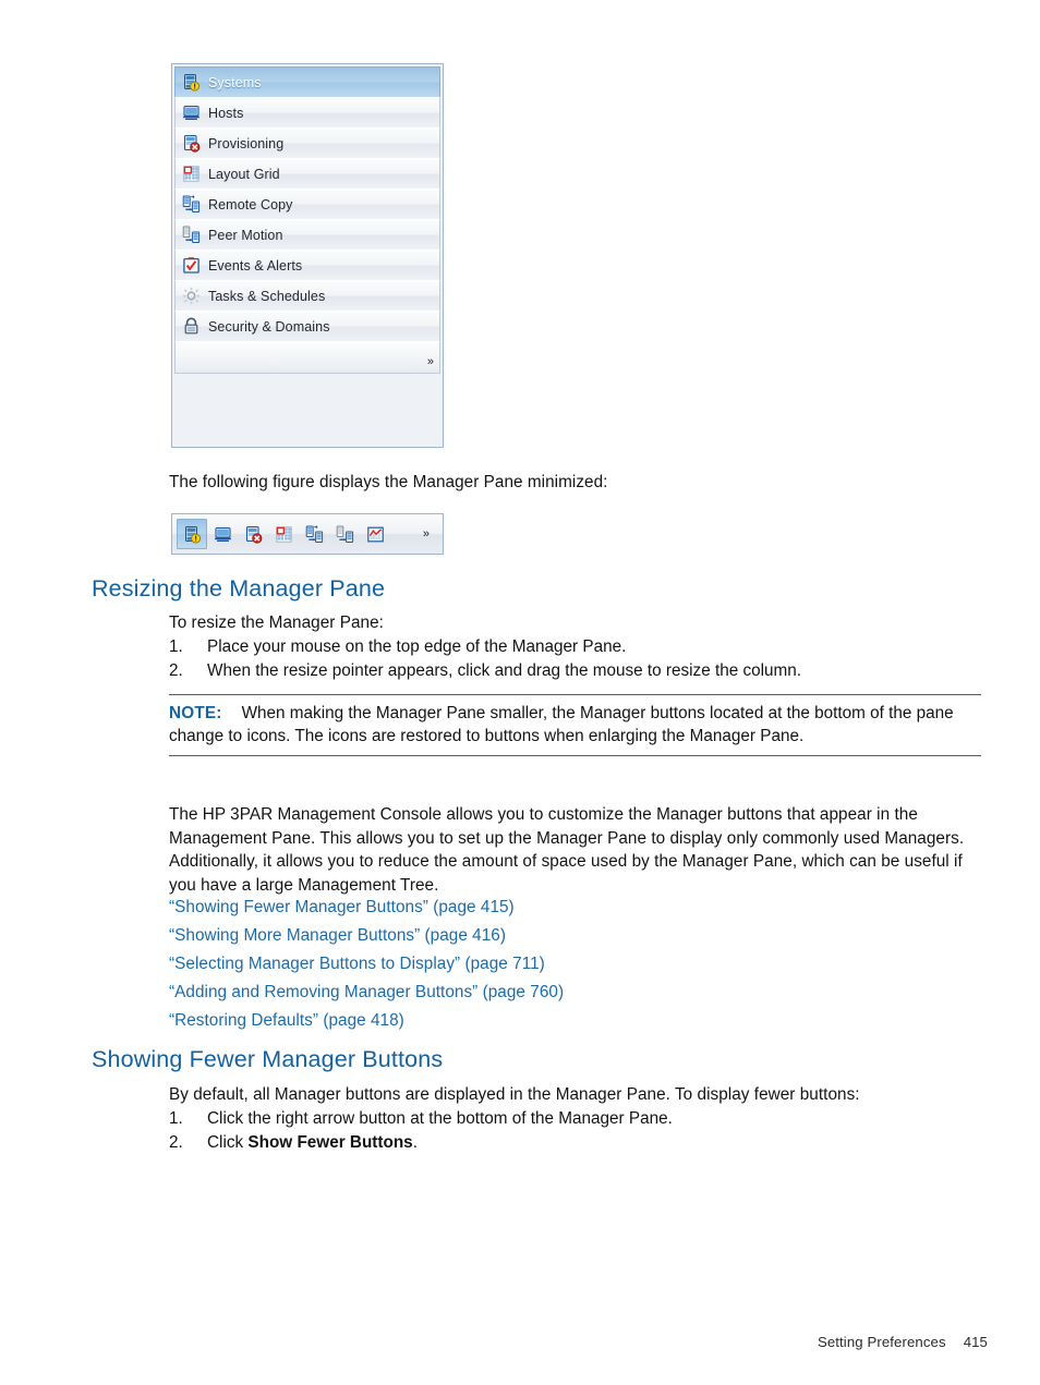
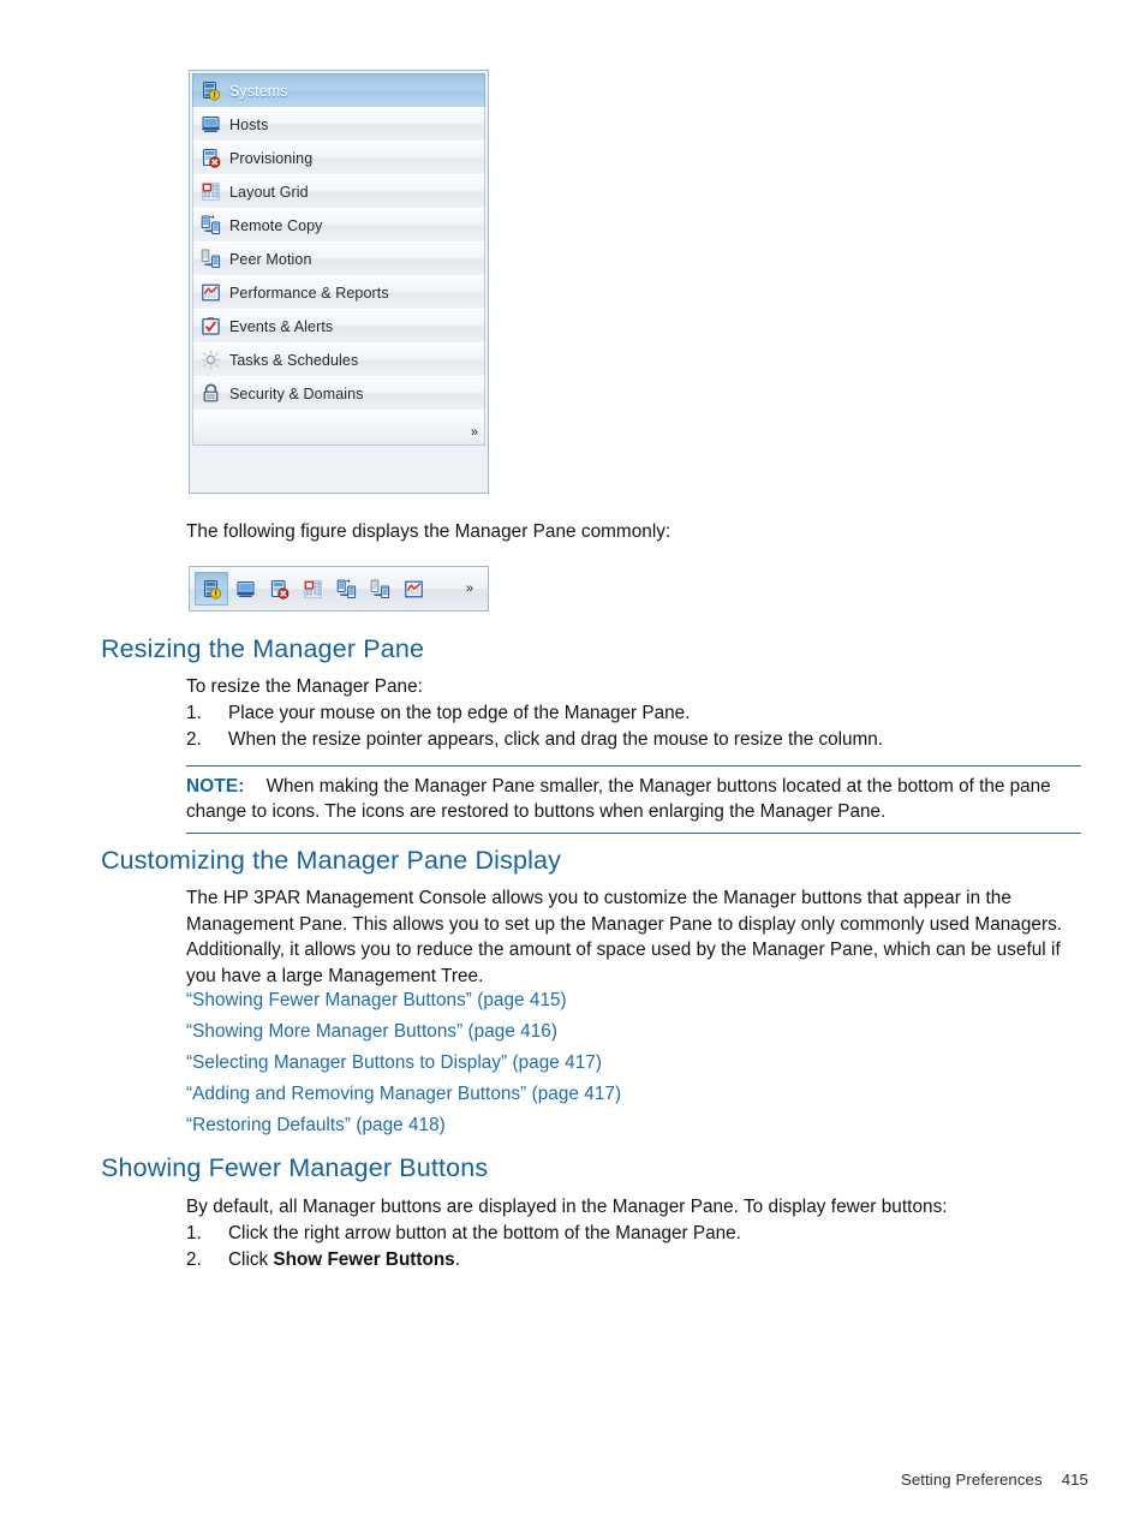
  Systems
  Hosts
  Provisioning
  Layout Grid
  Remote Copy
  Peer Motion
+ Performance & Reports
  Events & Alerts
  Tasks & Schedules
  Security & Domains
  »
- The following figure displays the Manager Pane minimized:
+ The following figure displays the Manager Pane commonly:
  »
  Resizing the Manager Pane
  To resize the Manager Pane:
  1.
  Place your mouse on the top edge of the Manager Pane.
  2.
  When the resize pointer appears, click and drag the mouse to resize the column.
  NOTE: When making the Manager Pane smaller, the Manager buttons located at the bottom of the pane change to icons. The icons are restored to buttons when enlarging the Manager Pane.
+ Customizing the Manager Pane Display
  The HP 3PAR Management Console allows you to customize the Manager buttons that appear in the Management Pane. This allows you to set up the Manager Pane to display only commonly used Managers. Additionally, it allows you to reduce the amount of space used by the Manager Pane, which can be useful if you have a large Management Tree.
  “Showing Fewer Manager Buttons” (page 415)
  “Showing More Manager Buttons” (page 416)
- “Selecting Manager Buttons to Display” (page 711)
+ “Selecting Manager Buttons to Display” (page 417)
- “Adding and Removing Manager Buttons” (page 760)
+ “Adding and Removing Manager Buttons” (page 417)
  “Restoring Defaults” (page 418)
  Showing Fewer Manager Buttons
  By default, all Manager buttons are displayed in the Manager Pane. To display fewer buttons:
  1.
  Click the right arrow button at the bottom of the Manager Pane.
  2.
  Click Show Fewer Buttons.
  Setting Preferences 415
